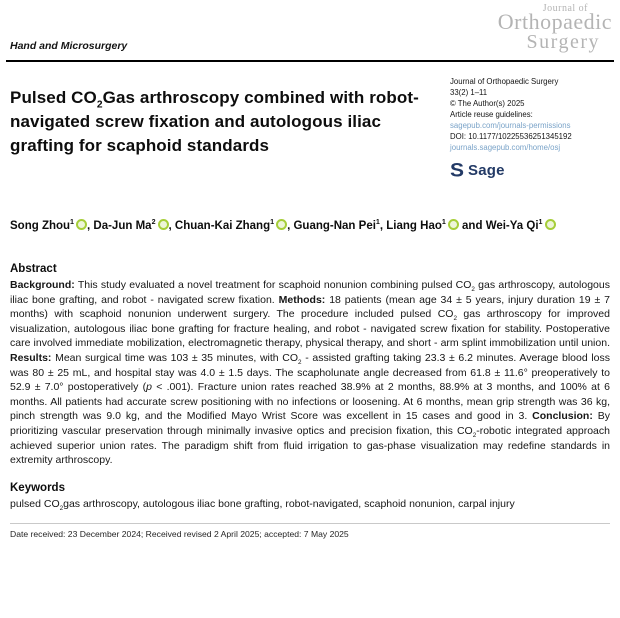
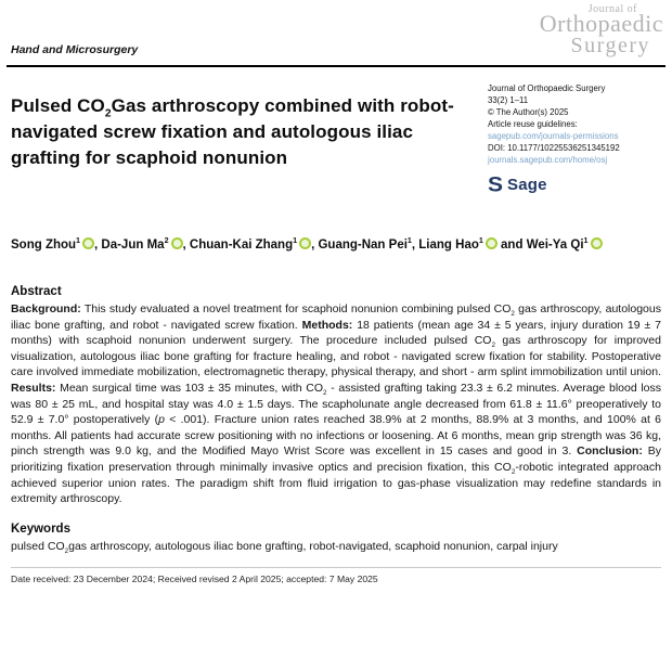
  Hand and Microsurgery
  Journal of
  Orthopaedic
  Surgery
- Pulsed CO2Gas arthroscopy combined with robot-navigated screw fixation and autologous iliac grafting for scaphoid standards
+ Pulsed CO2Gas arthroscopy combined with robot-navigated screw fixation and autologous iliac grafting for scaphoid nonunion
  Journal of Orthopaedic Surgery
  33(2) 1–11
  © The Author(s) 2025
  Article reuse guidelines:
  sagepub.com/journals-permissions
  DOI: 10.1177/10225536251345192
  journals.sagepub.com/home/osj
  S
  Sage
  Song Zhou1 , Da-Jun Ma2 , Chuan-Kai Zhang1 , Guang-Nan Pei1, Liang Hao1 and Wei-Ya Qi1
  Abstract
- Background: This study evaluated a novel treatment for scaphoid nonunion combining pulsed CO gas arthroscopy, autologous iliac bone grafting, and robot - navigated screw fixation. Methods: 18 patients (mean age 34 ± 5 years, injury duration 19 ± 7 months) with scaphoid nonunion underwent surgery. The procedure included pulsed CO gas arthroscopy for improved visualization, autologous iliac bone grafting for fracture healing, and robot - navigated screw fixation for stability. Postoperative care involved immediate mobilization, electromagnetic therapy, physical therapy, and short - arm splint immobilization until union. Results: Mean surgical time was 103 ± 35 minutes, with CO - assisted grafting taking 23.3 ± 6.2 minutes. Average blood loss was 80 ± 25 mL, and hospital stay was 4.0 ± 1.5 days. The scapholunate angle decreased from 61.8 ± 11.6° preoperatively to 52.9 ± 7.0° postoperatively (p < .001). Fracture union rates reached 38.9% at 2 months, 88.9% at 3 months, and 100% at 6 months. All patients had accurate screw positioning with no infections or loosening. At 6 months, mean grip strength was 36 kg, pinch strength was 9.0 kg, and the Modified Mayo Wrist Score was excellent in 15 cases and good in 3. Conclusion: By prioritizing vascular preservation through minimally invasive optics and precision fixation, this CO -robotic integrated approach achieved superior union rates. The paradigm shift from fluid irrigation to gas-phase visualization may redefine standards in extremity arthroscopy.
+ Background: This study evaluated a novel treatment for scaphoid nonunion combining pulsed CO gas arthroscopy, autologous iliac bone grafting, and robot - navigated screw fixation. Methods: 18 patients (mean age 34 ± 5 years, injury duration 19 ± 7 months) with scaphoid nonunion underwent surgery. The procedure included pulsed CO gas arthroscopy for improved visualization, autologous iliac bone grafting for fracture healing, and robot - navigated screw fixation for stability. Postoperative care involved immediate mobilization, electromagnetic therapy, physical therapy, and short - arm splint immobilization until union. Results: Mean surgical time was 103 ± 35 minutes, with CO - assisted grafting taking 23.3 ± 6.2 minutes. Average blood loss was 80 ± 25 mL, and hospital stay was 4.0 ± 1.5 days. The scapholunate angle decreased from 61.8 ± 11.6° preoperatively to 52.9 ± 7.0° postoperatively (p < .001). Fracture union rates reached 38.9% at 2 months, 88.9% at 3 months, and 100% at 6 months. All patients had accurate screw positioning with no infections or loosening. At 6 months, mean grip strength was 36 kg, pinch strength was 9.0 kg, and the Modified Mayo Wrist Score was excellent in 15 cases and good in 3. Conclusion: By prioritizing fixation preservation through minimally invasive optics and precision fixation, this CO -robotic integrated approach achieved superior union rates. The paradigm shift from fluid irrigation to gas-phase visualization may redefine standards in extremity arthroscopy.
  Keywords
  pulsed CO gas arthroscopy, autologous iliac bone grafting, robot-navigated, scaphoid nonunion, carpal injury
  Date received: 23 December 2024; Received revised 2 April 2025; accepted: 7 May 2025
